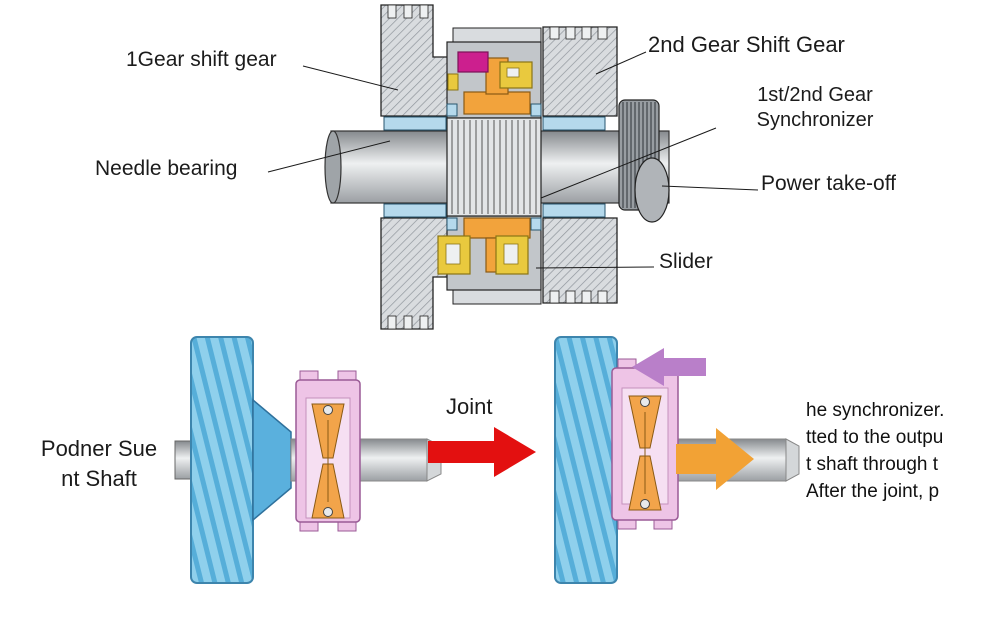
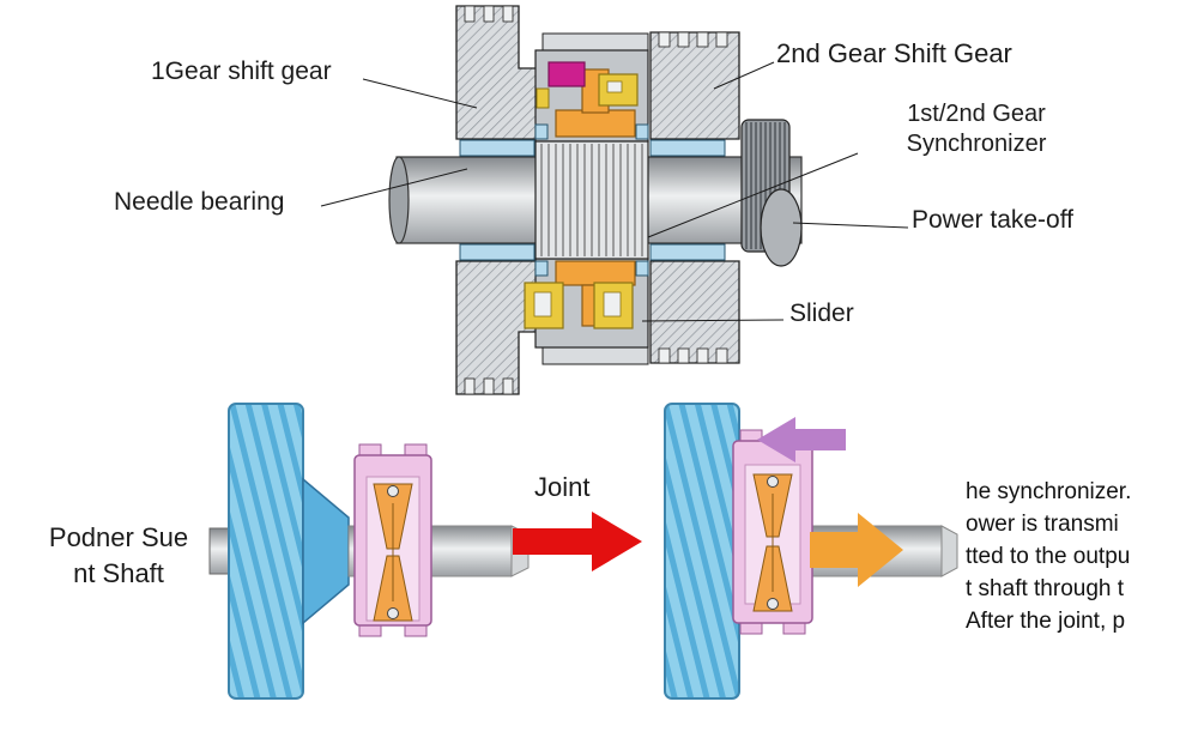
  1Gear shift gear
  2nd Gear Shift Gear
  1st/2nd Gear
  Synchronizer
  Needle bearing
  Power take-off
  Slider
  Joint
  Podner Sue
  nt Shaft
  he synchronizer.
+ ower is transmi
  tted to the outpu
  t shaft through t
  After the joint, p
